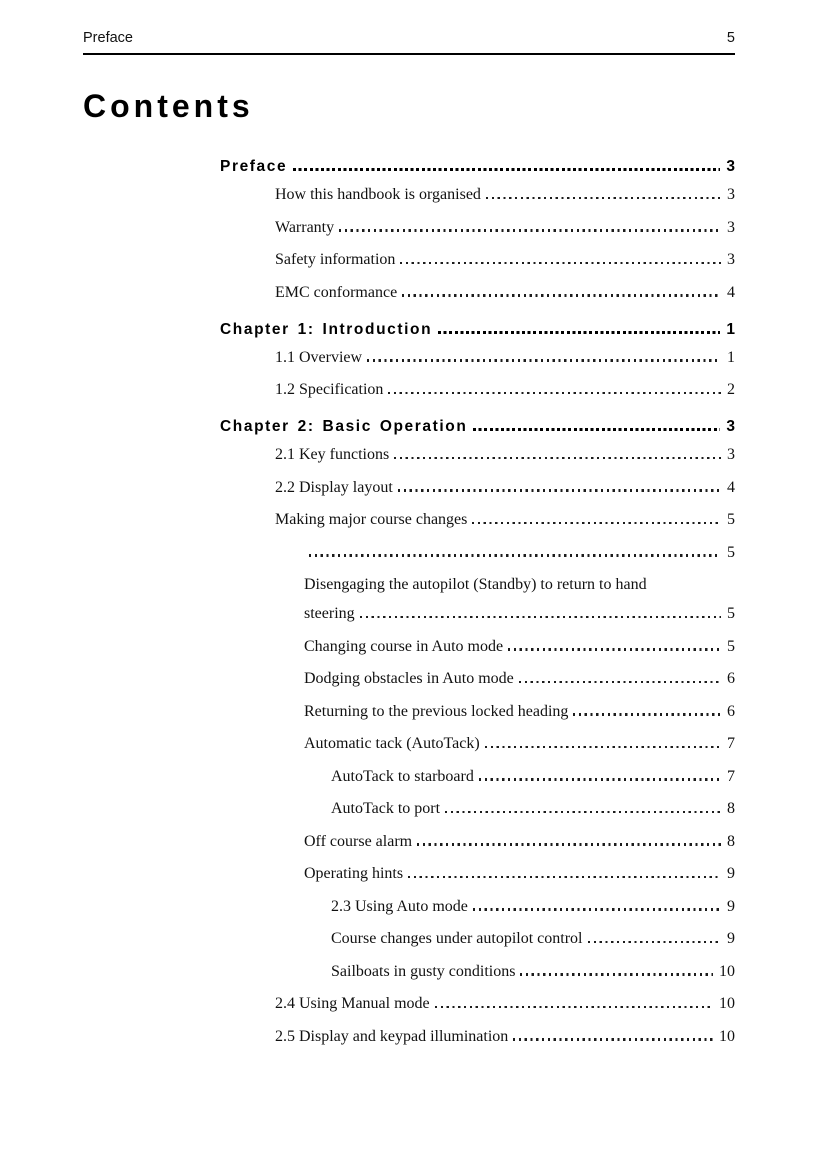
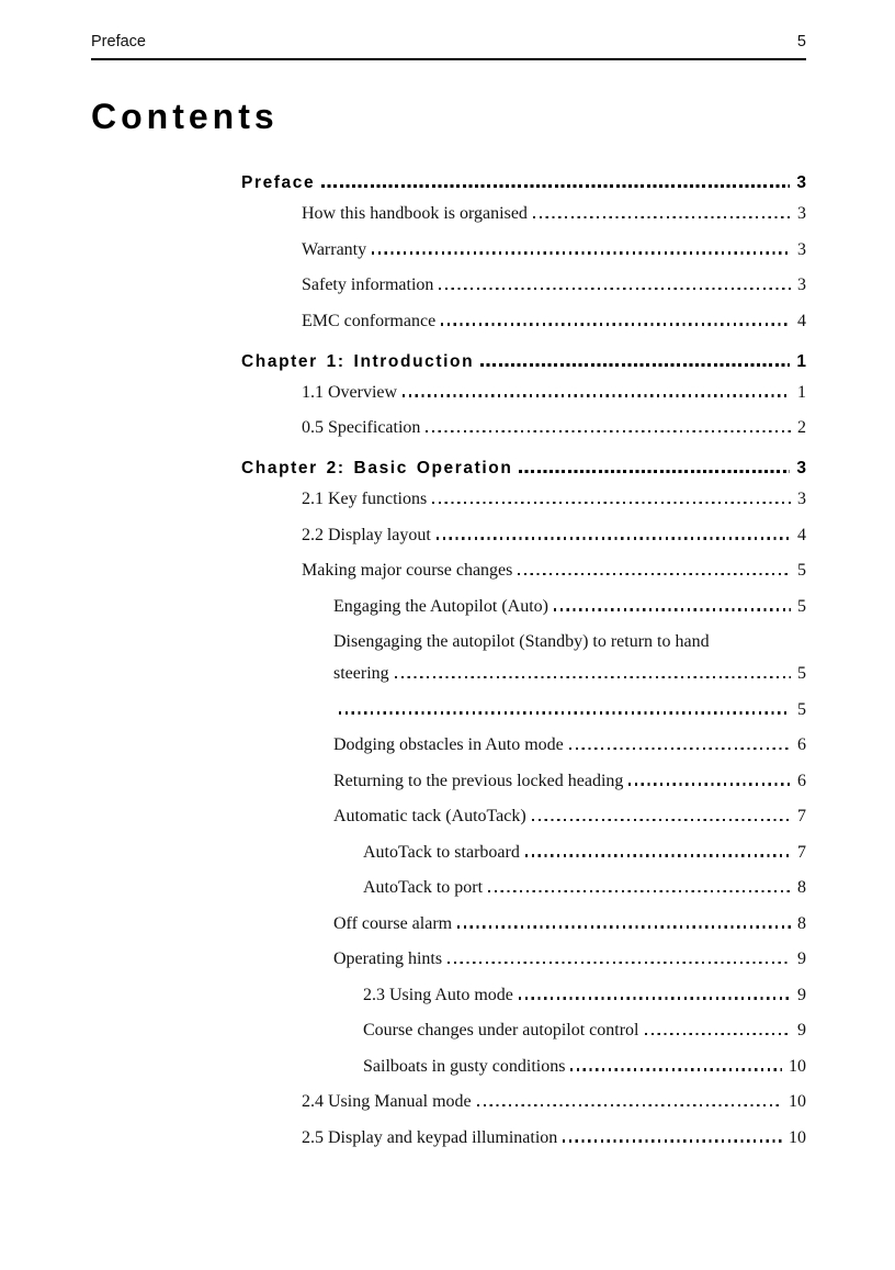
  Preface
  5
  Contents
  Preface
  3
  How this handbook is organised
  3
  Warranty
  3
  Safety information
  3
  EMC conformance
  4
  Chapter 1: Introduction
  1
  1.1 Overview
  1
- 1.2 Specification
+ 0.5 Specification
  2
  Chapter 2: Basic Operation
  3
  2.1 Key functions
  3
  2.2 Display layout
  4
  Making major course changes
  5
+ Engaging the Autopilot (Auto)
  5
  Disengaging the autopilot (Standby) to return to hand
  steering
  5
- Changing course in Auto mode
  5
  Dodging obstacles in Auto mode
  6
  Returning to the previous locked heading
  6
  Automatic tack (AutoTack)
  7
  AutoTack to starboard
  7
  AutoTack to port
  8
  Off course alarm
  8
  Operating hints
  9
  2.3 Using Auto mode
  9
  Course changes under autopilot control
  9
  Sailboats in gusty conditions
  10
  2.4 Using Manual mode
  10
  2.5 Display and keypad illumination
  10
